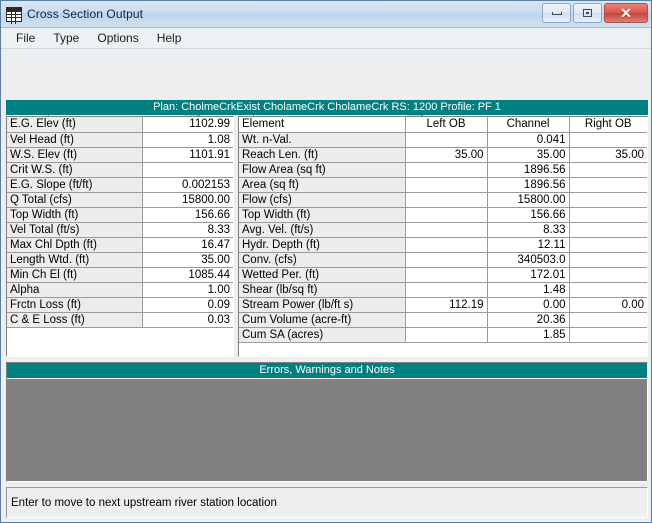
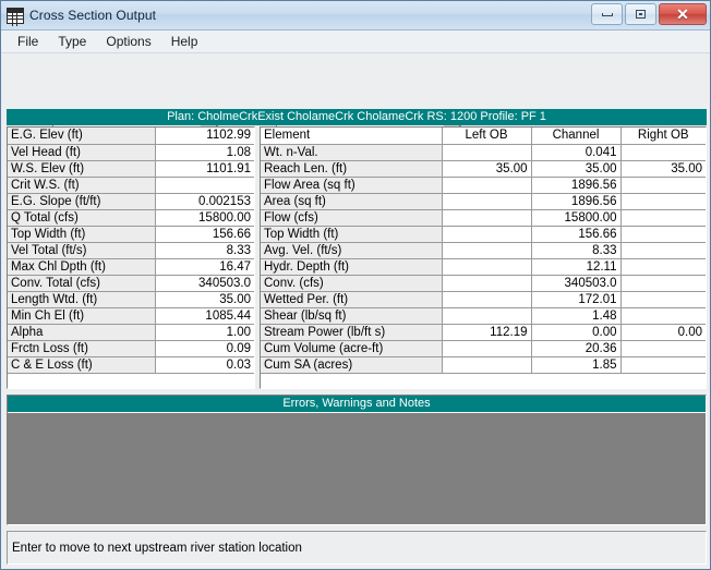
  Cross Section Output
  ✕
  File
  Type
  Options
  Help
  Plan: CholmeCrkExist CholameCrk CholameCrk RS: 1200 Profile: PF 1
  E.G. Elev (ft)	1102.99
  Vel Head (ft)	1.08
  W.S. Elev (ft)	1101.91
  Crit W.S. (ft)
  E.G. Slope (ft/ft)	0.002153
  Q Total (cfs)	15800.00
  Top Width (ft)	156.66
  Vel Total (ft/s)	8.33
  Max Chl Dpth (ft)	16.47
+ Conv. Total (cfs)	340503.0
  Length Wtd. (ft)	35.00
  Min Ch El (ft)	1085.44
  Alpha	1.00
  Frctn Loss (ft)	0.09
  C & E Loss (ft)	0.03
  Element	Left OB	Channel	Right OB
  Wt. n-Val.		0.041
  Reach Len. (ft)	35.00	35.00	35.00
  Flow Area (sq ft)		1896.56
  Area (sq ft)		1896.56
  Flow (cfs)		15800.00
  Top Width (ft)		156.66
  Avg. Vel. (ft/s)		8.33
  Hydr. Depth (ft)		12.11
  Conv. (cfs)		340503.0
  Wetted Per. (ft)		172.01
  Shear (lb/sq ft)		1.48
  Stream Power (lb/ft s)	112.19	0.00	0.00
  Cum Volume (acre-ft)		20.36
  Cum SA (acres)		1.85
  Errors, Warnings and Notes
  Enter to move to next upstream river station location
